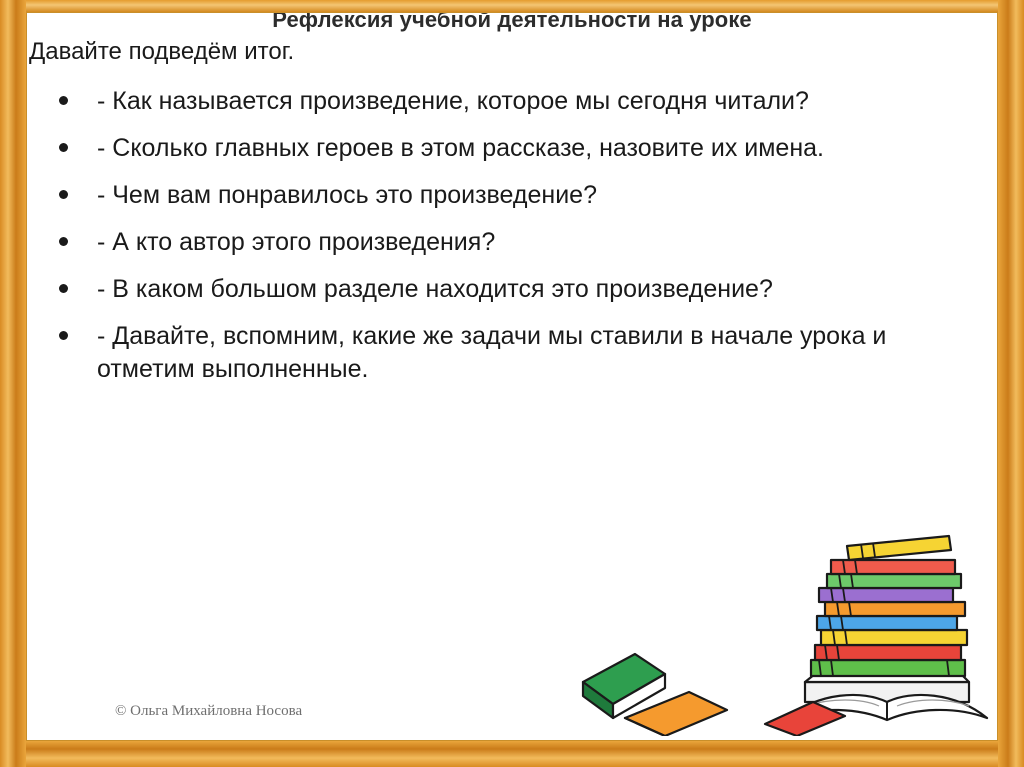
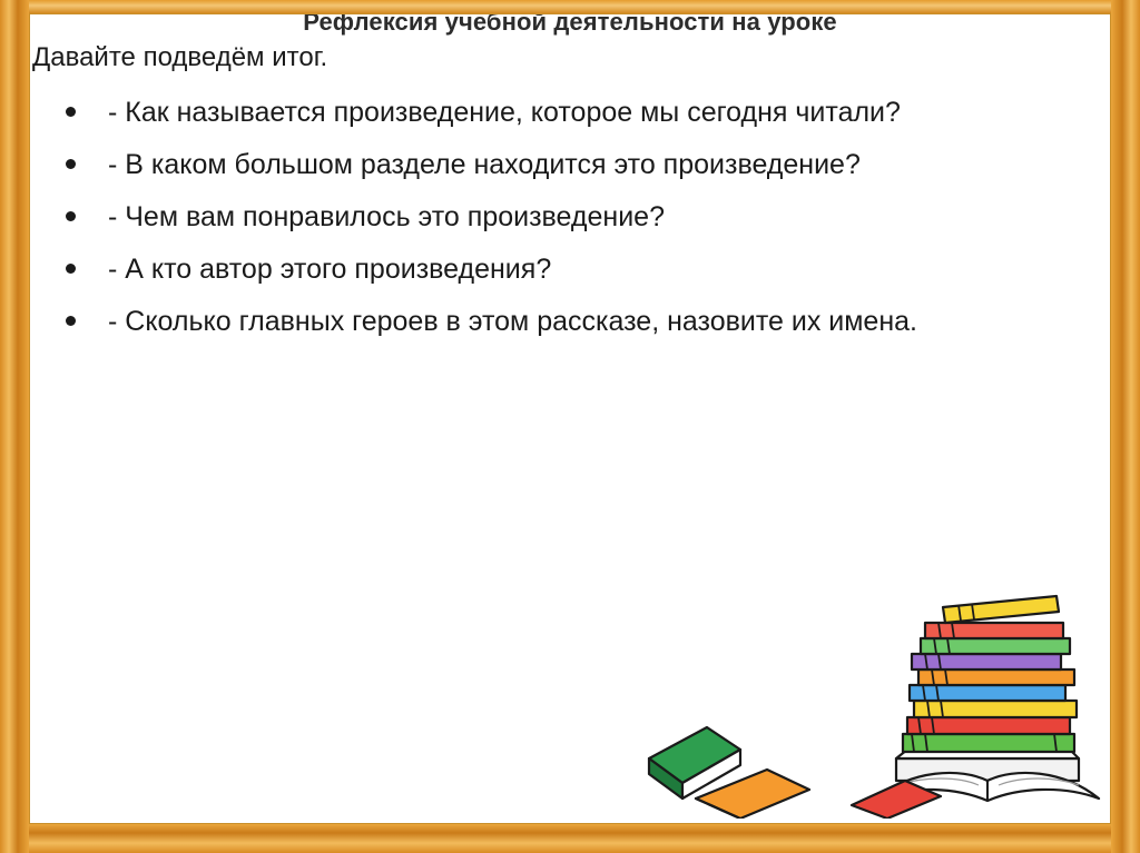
  Рефлексия учебной деятельности на уроке
  Давайте подведём итог.
  - Как называется произведение, которое мы сегодня читали?
- - Сколько главных героев в этом рассказе, назовите их имена.
+ - В каком большом разделе находится это произведение?
  - Чем вам понравилось это произведение?
  - А кто автор этого произведения?
- - В каком большом разделе находится это произведение?
+ - Сколько главных героев в этом рассказе, назовите их имена.
- - Давайте, вспомним, какие же задачи мы ставили в начале урока и отметим выполненные.
- © Ольга Михайловна Носова
